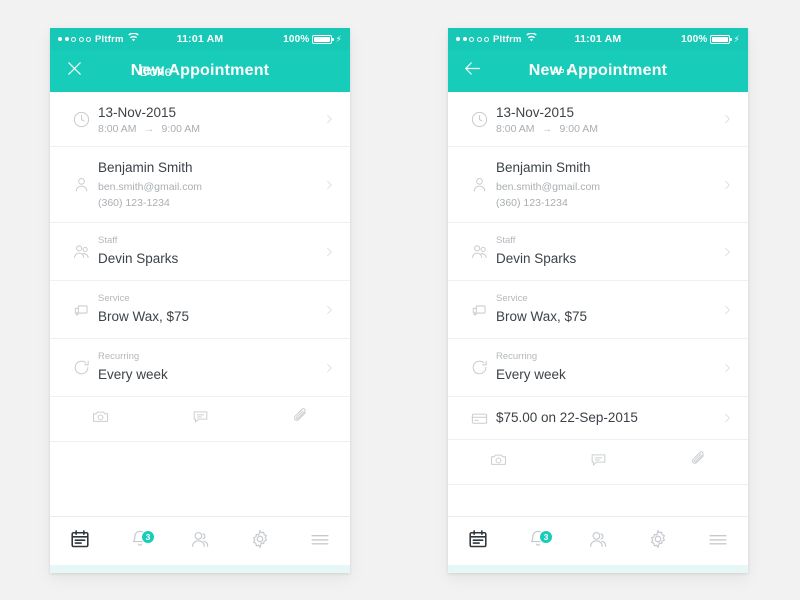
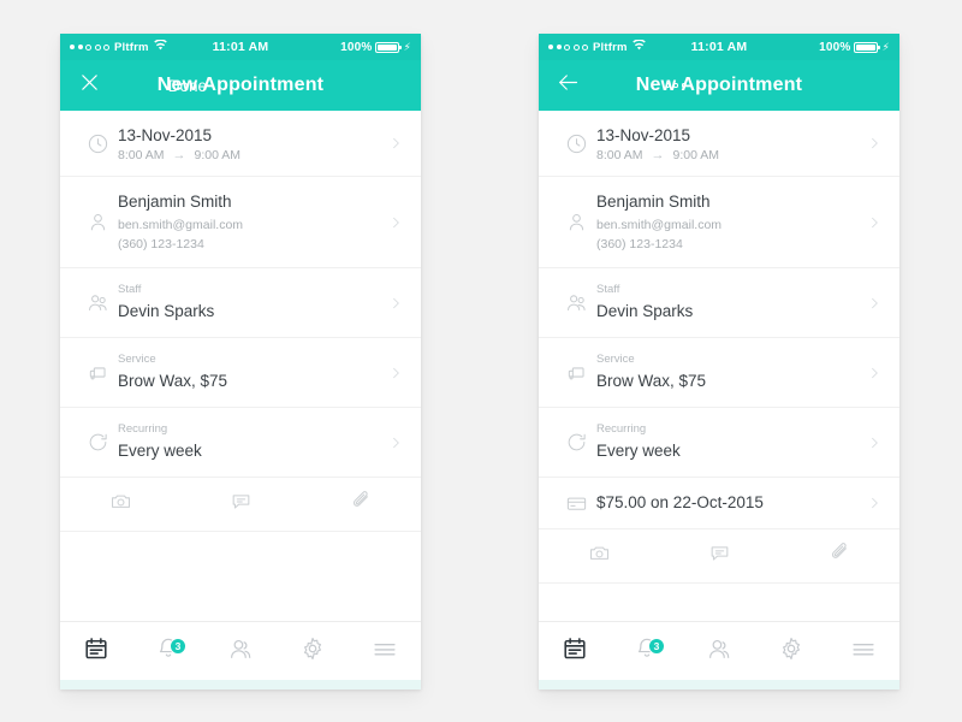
  Pltfrm
  11:01 AM
  100%
  ⚡
  New Appointment
  Done
  13-Nov-2015
  8:00 AM
  →
  9:00 AM
  Benjamin Smith
  ben.smith@gmail.com
  (360) 123-1234
  Staff
  Devin Sparks
  Service
  Brow Wax, $75
  Recurring
  Every week
  3
  Pltfrm
  11:01 AM
  100%
  ⚡
  New Appointment
  13-Nov-2015
  8:00 AM
  →
  9:00 AM
  Benjamin Smith
  ben.smith@gmail.com
  (360) 123-1234
  Staff
  Devin Sparks
  Service
  Brow Wax, $75
  Recurring
  Every week
- $75.00 on 22-Sep-2015
+ $75.00 on 22-Oct-2015
  3
